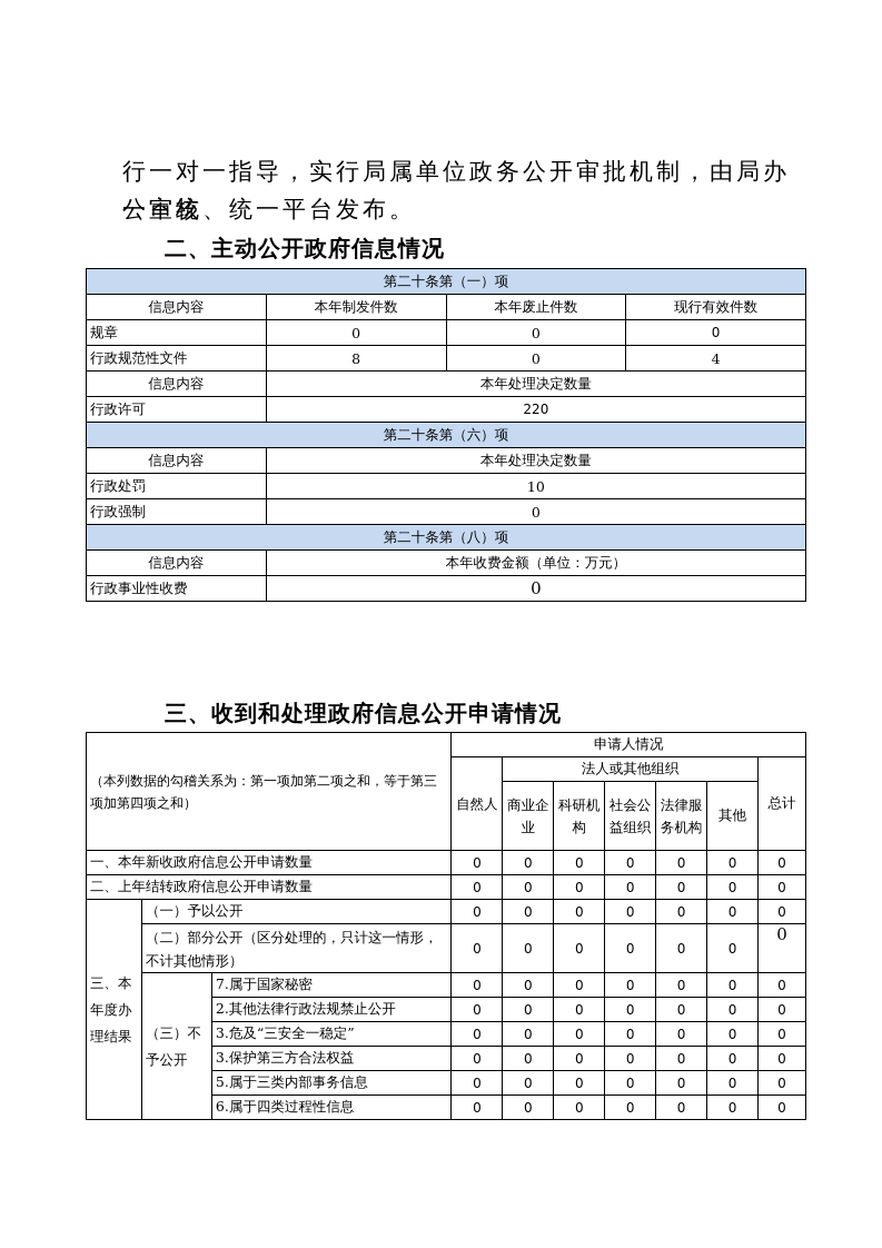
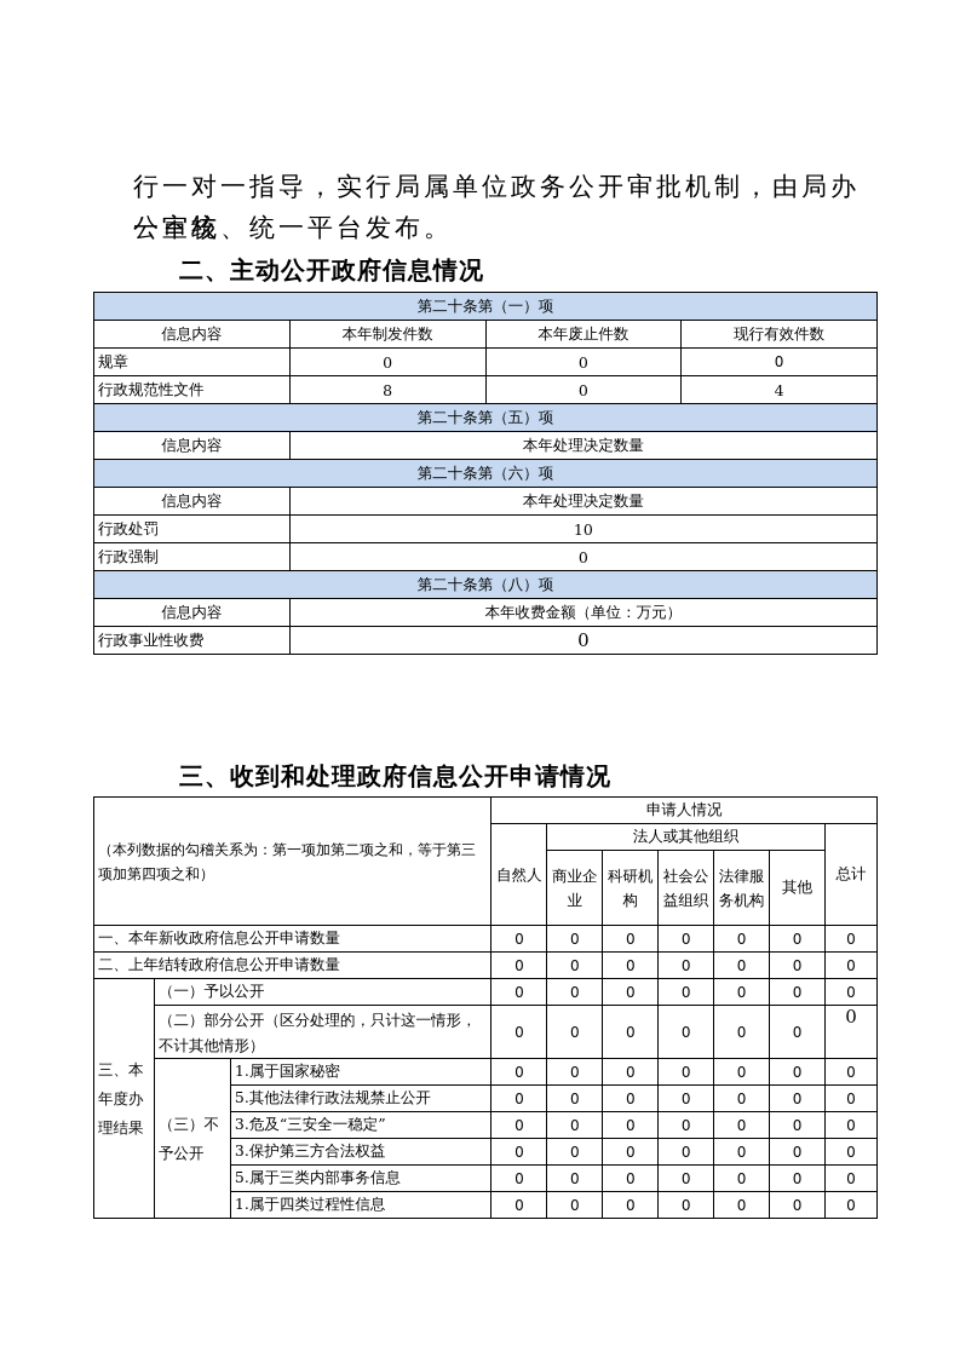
  行一对一指导，实行局属单位政务公开审批机制，由局办公室统
  一审核、统一平台发布。
  二、主动公开政府信息情况
  第二十条第（一）项
  信息内容	本年制发件数	本年废止件数	现行有效件数
  规章	0	0	0
  行政规范性文件	8	0	4
+ 第二十条第（五）项
  信息内容	本年处理决定数量
- 行政许可	220
  第二十条第（六）项
  信息内容	本年处理决定数量
  行政处罚	10
  行政强制	0
  第二十条第（八）项
  信息内容	本年收费金额（单位：万元）
  行政事业性收费	0
  三、收到和处理政府信息公开申请情况
  （本列数据的勾稽关系为：第一项加第二项之和，等于第三项加第四项之和）	申请人情况
  自然人	法人或其他组织	总计
  商业企业	科研机构	社会公益组织	法律服务机构	其他
  一、本年新收政府信息公开申请数量	0	0	0	0	0	0	0
  二、上年结转政府信息公开申请数量	0	0	0	0	0	0	0
  三、本年度办理结果	（一）予以公开	0	0	0	0	0	0	0
  （二）部分公开（区分处理的，只计这一情形，不计其他情形）	0	0	0	0	0	0	0
- （三）不予公开	7.属于国家秘密	0	0	0	0	0	0	0
+ （三）不予公开	1.属于国家秘密	0	0	0	0	0	0	0
- 2.其他法律行政法规禁止公开	0	0	0	0	0	0	0
+ 5.其他法律行政法规禁止公开	0	0	0	0	0	0	0
  3.危及“三安全一稳定”	0	0	0	0	0	0	0
  3.保护第三方合法权益	0	0	0	0	0	0	0
  5.属于三类内部事务信息	0	0	0	0	0	0	0
- 6.属于四类过程性信息	0	0	0	0	0	0	0
+ 1.属于四类过程性信息	0	0	0	0	0	0	0
